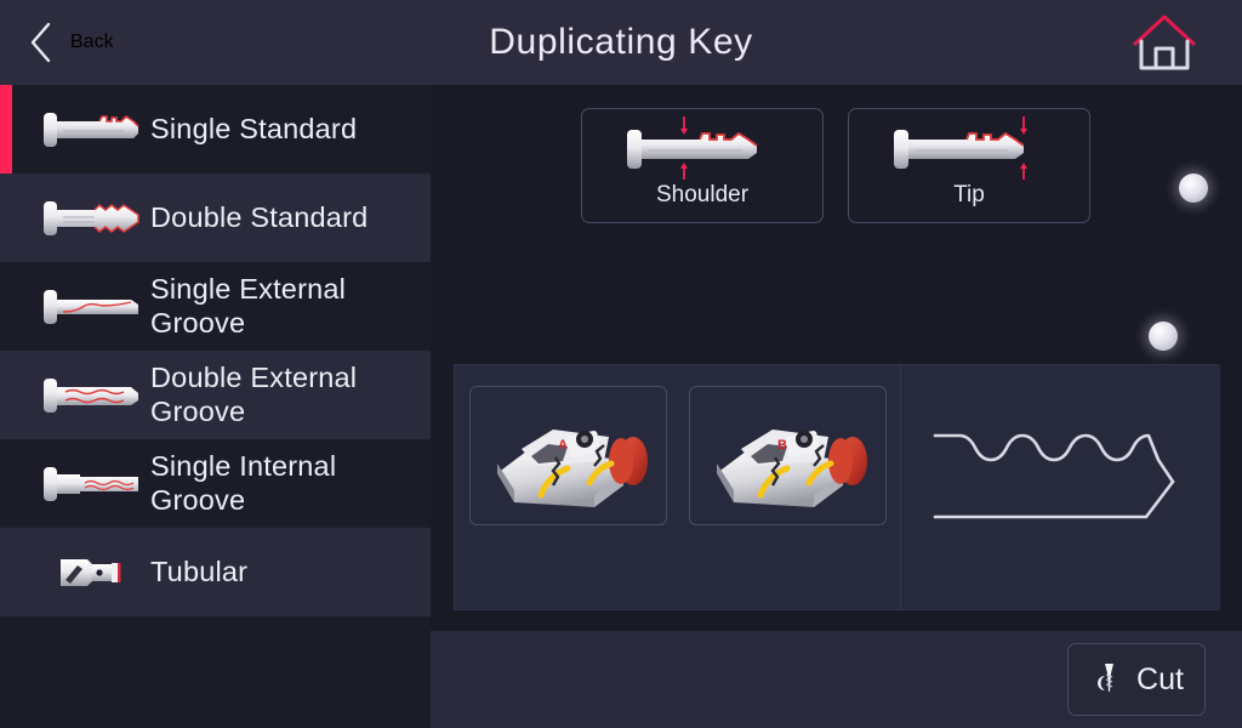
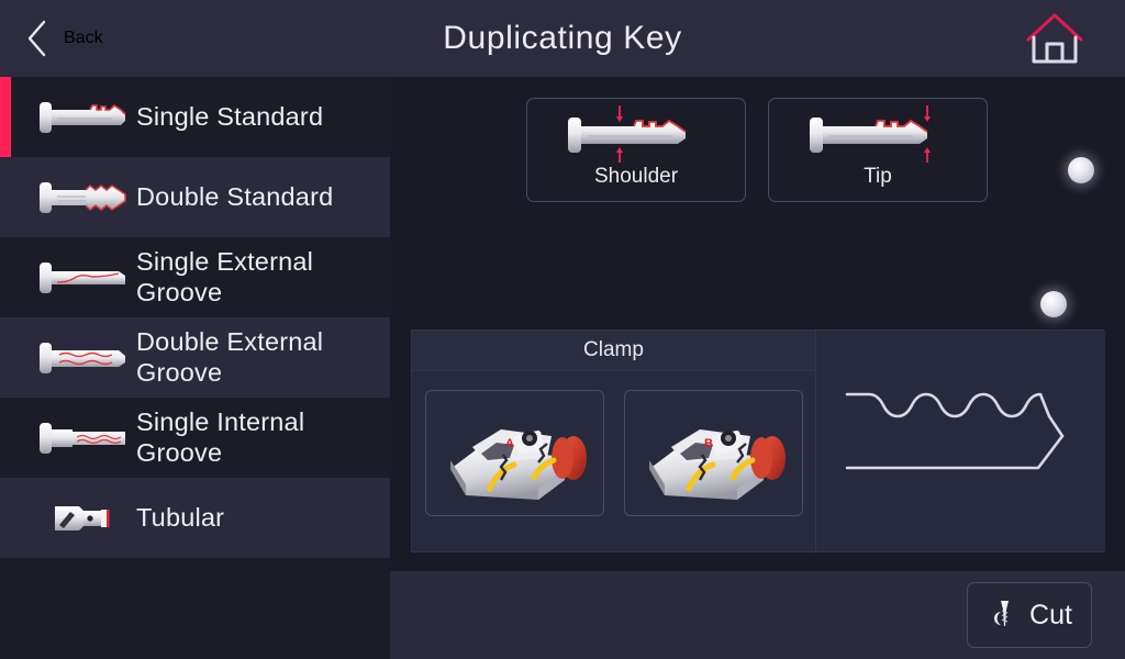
  Back
  Duplicating Key
  Single Standard
  Double Standard
  Single External
  Groove
  Double External
  Groove
  Single Internal
  Groove
  Tubular
  Shoulder
  Tip
+ Clamp
  A
  B
  Cut
